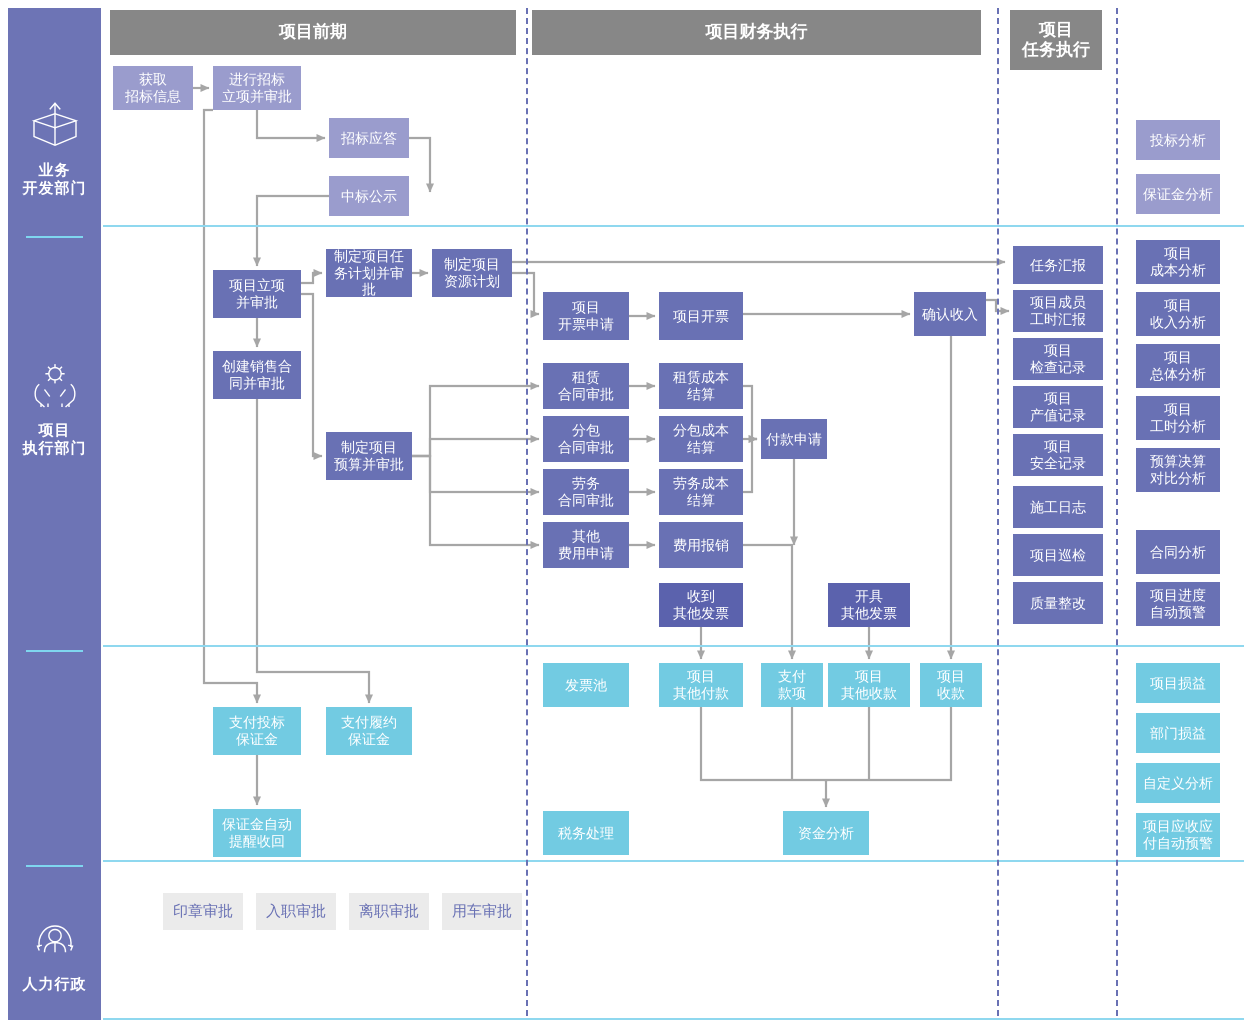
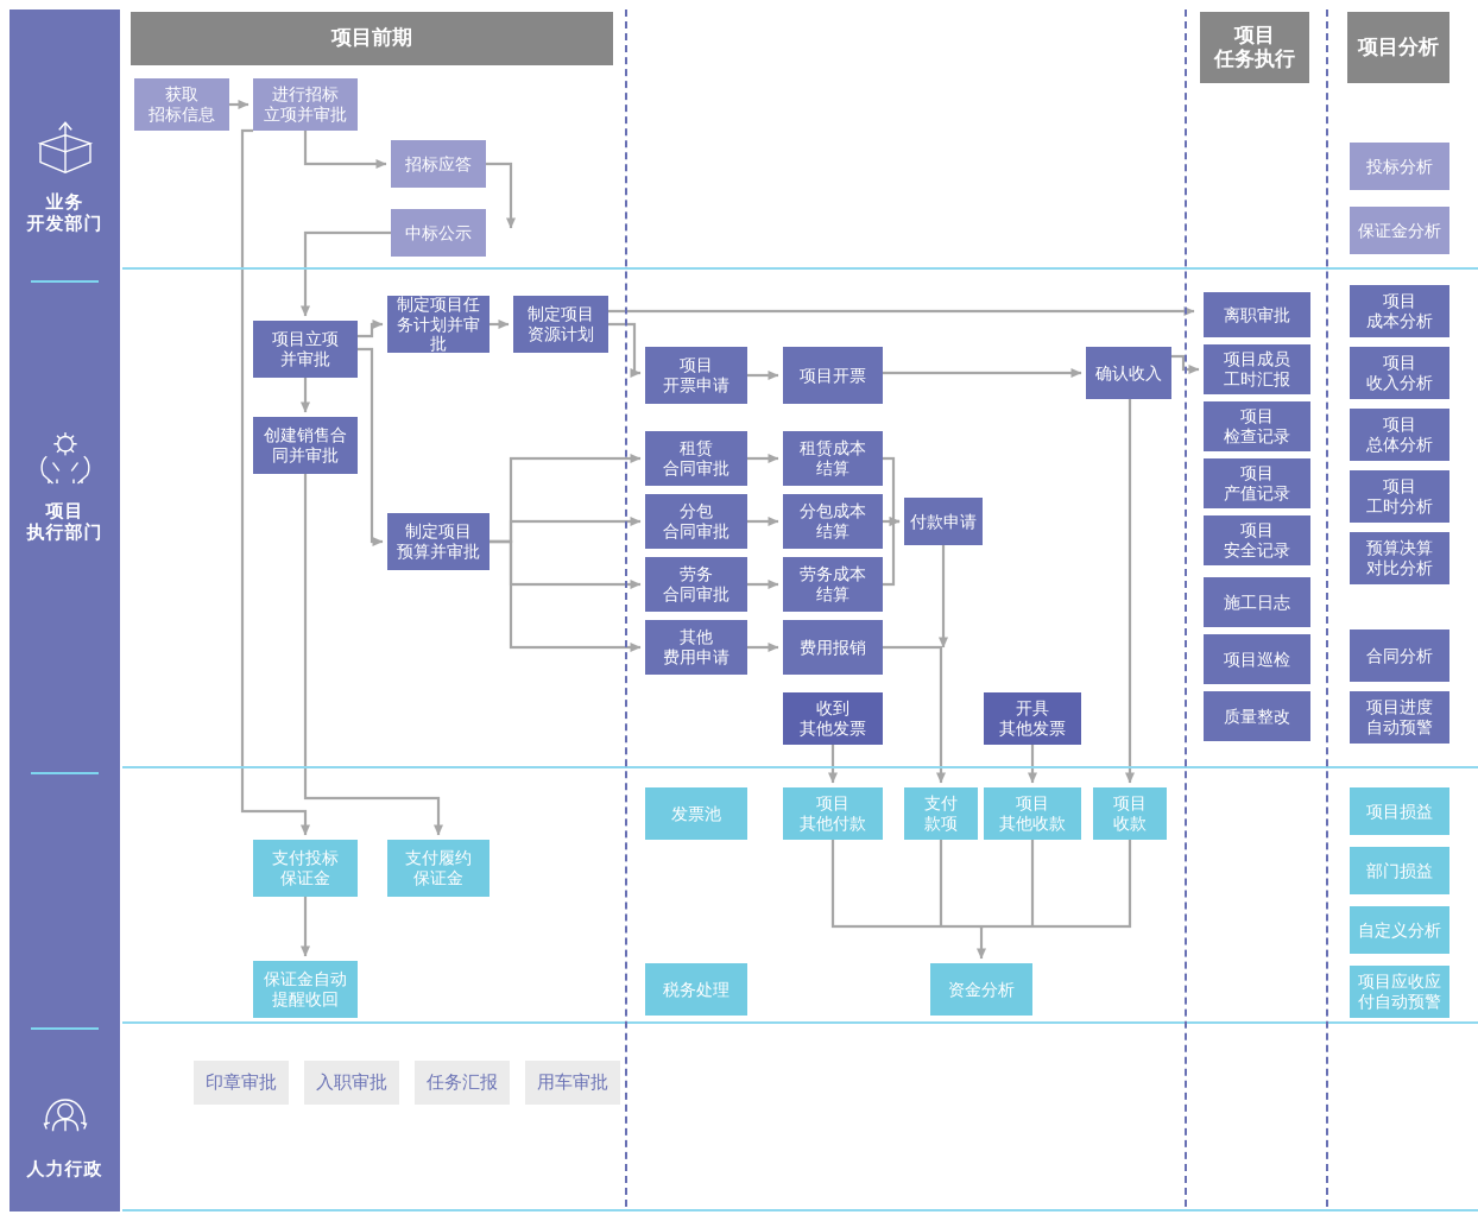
  业务
  开发部门
  项目
  执行部门
  人力行政
  项目前期
- 项目财务执行
  项目
  任务执行
+ 项目分析
  获取
  招标信息
  进行招标
  立项并审批
  招标应答
  中标公示
  项目立项
  并审批
  创建销售合
  同并审批
  制定项目任
  务计划并审批
  制定项目
  资源计划
  制定项目
  预算并审批
  项目
  开票申请
  项目开票
  确认收入
  租赁
  合同审批
  租赁成本
  结算
  分包
  合同审批
  分包成本
  结算
  劳务
  合同审批
  劳务成本
  结算
  其他
  费用申请
  费用报销
  付款申请
  收到
  其他发票
  开具
  其他发票
- 任务汇报
+ 离职审批
  项目成员
  工时汇报
  项目
  检查记录
  项目
  产值记录
  项目
  安全记录
  施工日志
  项目巡检
  质量整改
  投标分析
  保证金分析
  项目
  成本分析
  项目
  收入分析
  项目
  总体分析
  项目
  工时分析
  预算决算
  对比分析
  合同分析
  项目进度
  自动预警
  支付投标
  保证金
  支付履约
  保证金
  保证金自动
  提醒收回
  发票池
  项目
  其他付款
  支付
  款项
  项目
  其他收款
  项目
  收款
  税务处理
  资金分析
  自定义分析
  项目损益
  部门损益
  项目应收应
  付自动预警
  印章审批
  入职审批
- 离职审批
+ 任务汇报
  用车审批
